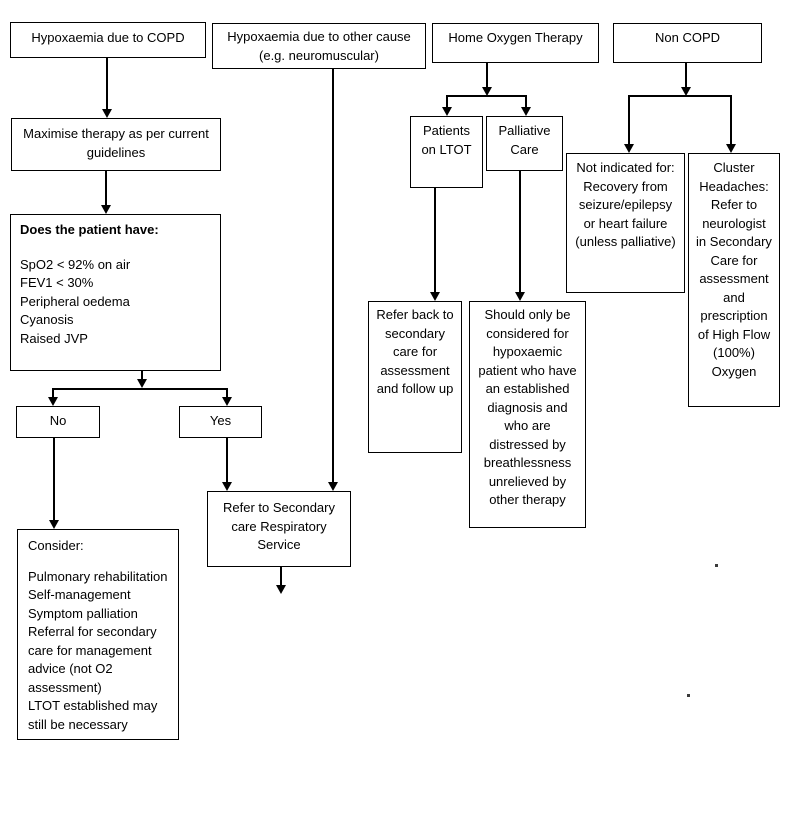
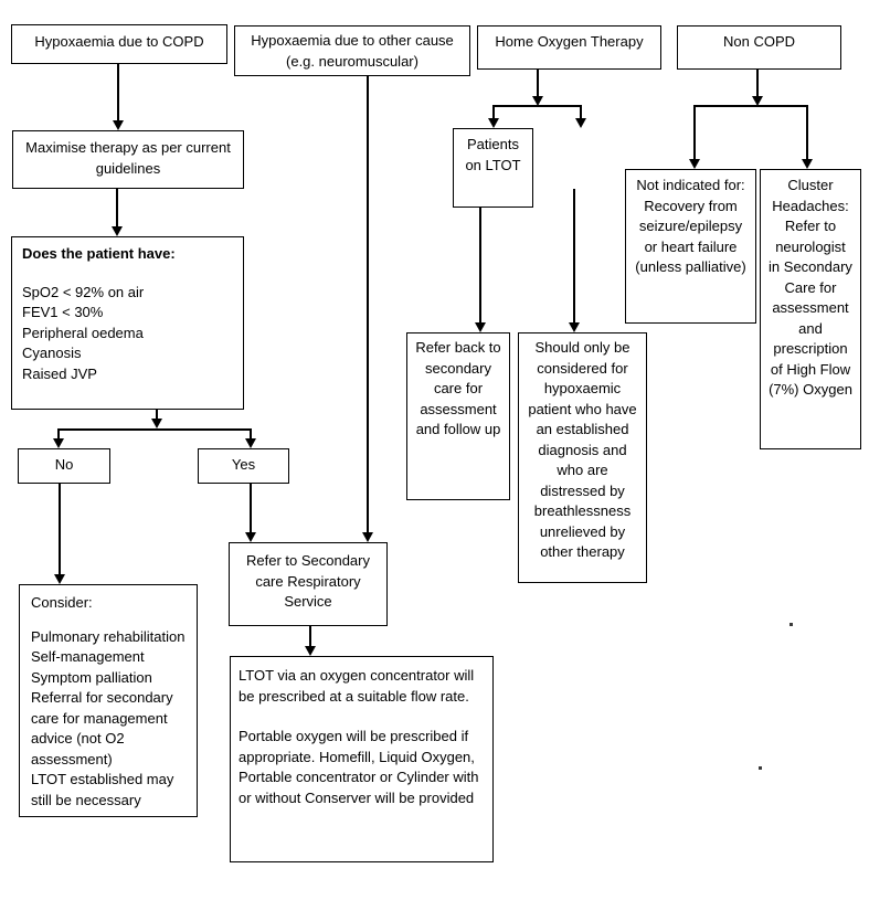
  Hypoxaemia due to COPD
  Hypoxaemia due to other cause (e.g. neuromuscular)
  Home Oxygen Therapy
  Non COPD
  Maximise therapy as per current guidelines
  Does the patient have:
  SpO2 < 92% on air
  FEV1 < 30%
  Peripheral oedema
  Cyanosis
  Raised JVP
  No
  Yes
  Consider:
  Pulmonary rehabilitation
  Self-management
  Symptom palliation
  Referral for secondary care for management advice (not O2 assessment)
  LTOT established may still be necessary
  Refer to Secondary care Respiratory Service
+ LTOT via an oxygen concentrator will be prescribed at a suitable flow rate.
+ Portable oxygen will be prescribed if appropriate. Homefill, Liquid Oxygen, Portable concentrator or Cylinder with or without Conserver will be provided
  Patients on LTOT
- Palliative Care
  Refer back to secondary care for assessment and follow up
  Should only be considered for hypoxaemic patient who have an established diagnosis and who are distressed by breathlessness unrelieved by other therapy
  Not indicated for: Recovery from seizure/epilepsy or heart failure (unless palliative)
- Cluster Headaches: Refer to neurologist in Secondary Care for assessment and prescription of High Flow (100%) Oxygen
+ Cluster Headaches: Refer to neurologist in Secondary Care for assessment and prescription of High Flow (7%) Oxygen
